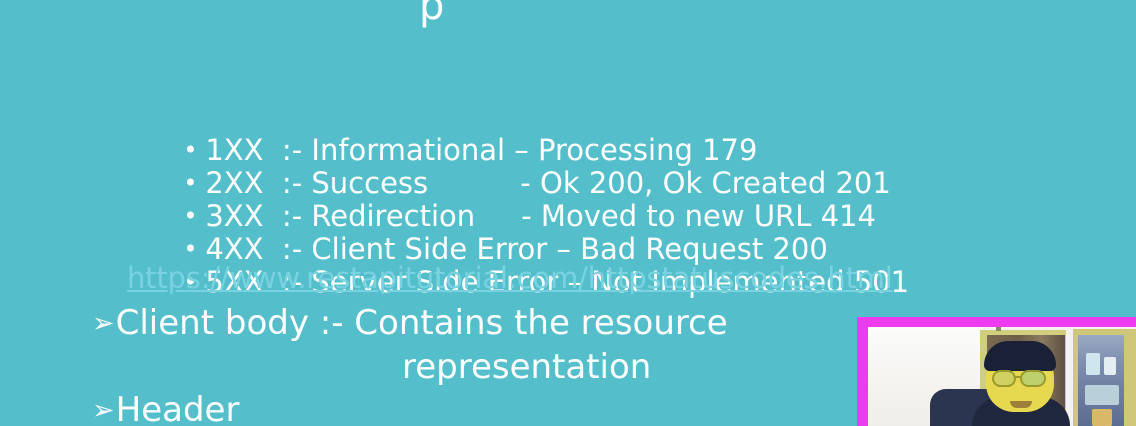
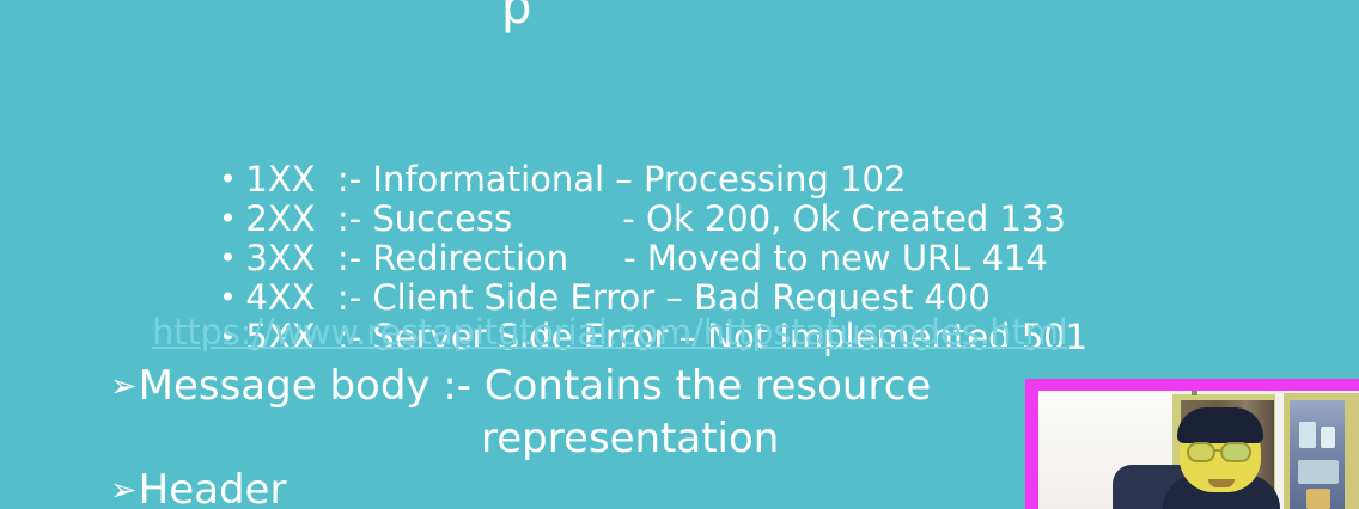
  p
- • 1XX :- Informational – Processing 179
+ • 1XX :- Informational – Processing 102
- • 2XX :- Success - Ok 200, Ok Created 201
+ • 2XX :- Success - Ok 200, Ok Created 133
  • 3XX :- Redirection - Moved to new URL 414
- • 4XX :- Client Side Error – Bad Request 200
+ • 4XX :- Client Side Error – Bad Request 400
  • 5XX :- Server Side Error – Not Implemented 501
  https://www.restapitutorial.com/httpstatuscodes.html
- ➢Client body :- Contains the resource
+ ➢Message body :- Contains the resource
  representation
  ➢Header
